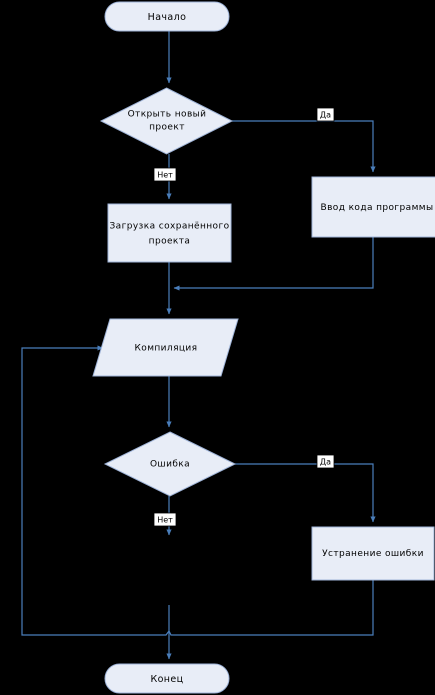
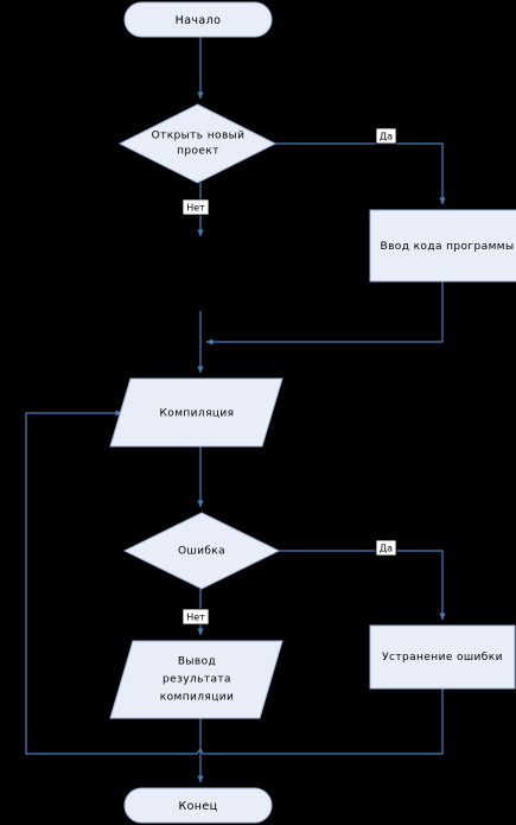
  Начало
  Открыть новый
  проект
  Ввод кода программы
- Загрузка сохранённого
- проекта
  Компиляция
  Ошибка
  Устранение ошибки
+ Вывод
+ результата
+ компиляции
  Конец
  Да
  Нет
  Да
  Нет
